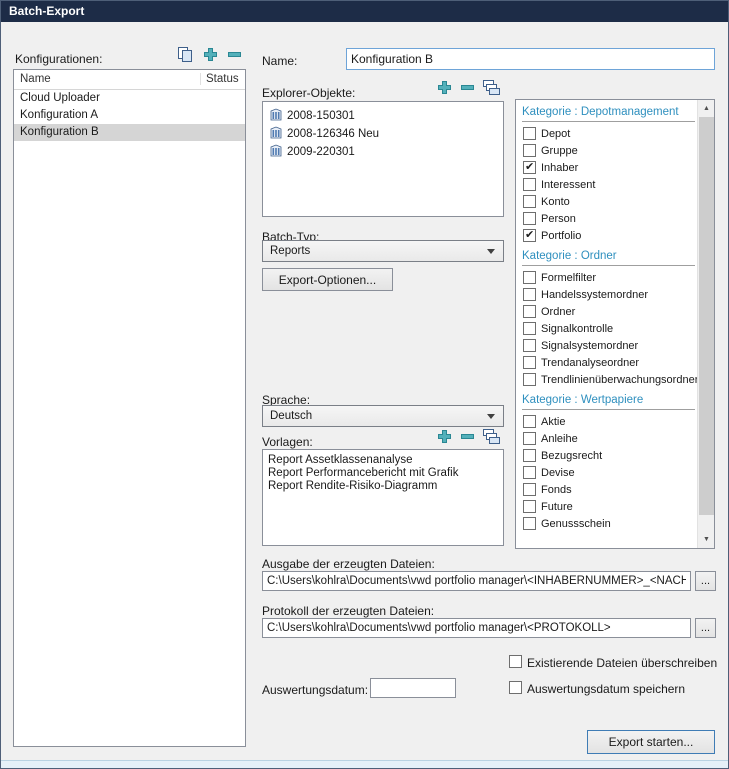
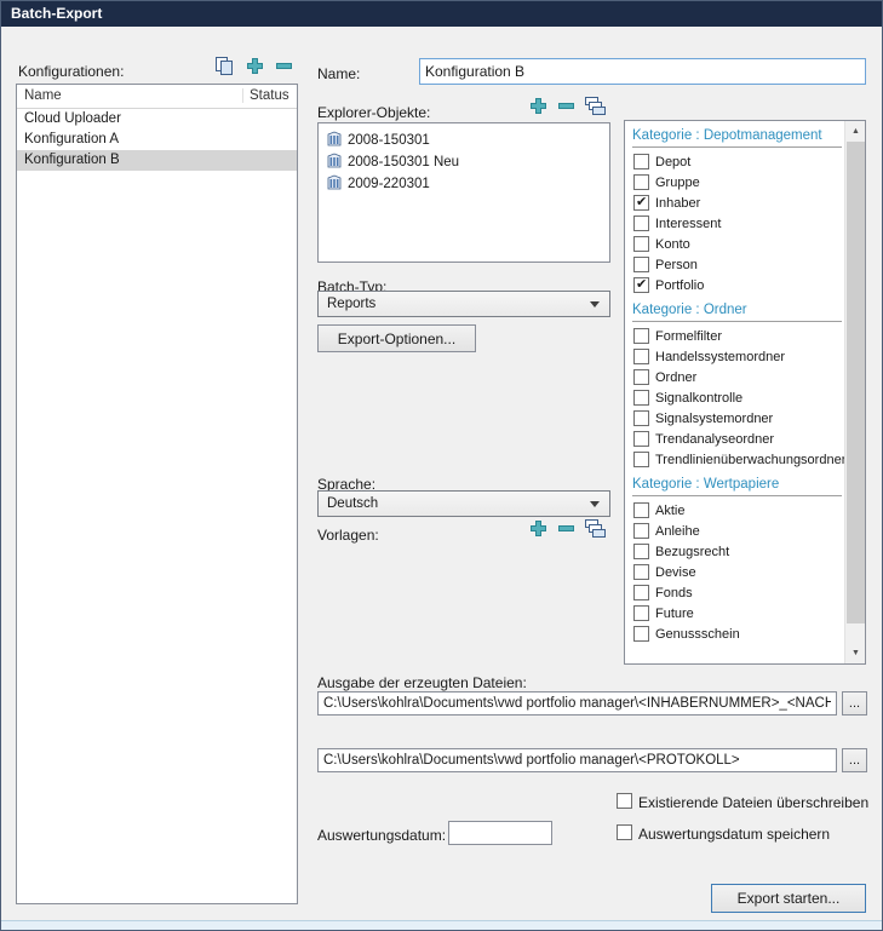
  Batch-Export
  Konfigurationen:
  Name
  Status
  Cloud Uploader
  Konfiguration A
  Konfiguration B
  Name:
  Konfiguration B
  Explorer-Objekte:
  2008-150301
- 2008-126346 Neu
+ 2008-150301 Neu
  2009-220301
  Batch-Typ:
  Reports
  Export-Optionen...
  Sprache:
  Deutsch
  Vorlagen:
- Report Assetklassenanalyse
- Report Performancebericht mit Grafik
- Report Rendite-Risiko-Diagramm
  Kategorie : Depotmanagement
  Depot
  Gruppe
  Inhaber
  Interessent
  Konto
  Person
  Portfolio
  Kategorie : Ordner
  Formelfilter
  Handelssystemordner
  Ordner
  Signalkontrolle
  Signalsystemordner
  Trendanalyseordner
  Trendlinienüberwachungsordne
  Kategorie : Wertpapiere
  Aktie
  Anleihe
  Bezugsrecht
  Devise
  Fonds
  Future
  Genussschein
  Ausgabe der erzeugten Dateien:
  C:\Users\kohlra\Documents\vwd portfolio manager\<INHABERNUMMER>_<NACH
  ...
- Protokoll der erzeugten Dateien:
  C:\Users\kohlra\Documents\vwd portfolio manager\<PROTOKOLL>
  ...
  Existierende Dateien überschreiben
  Auswertungsdatum:
  Auswertungsdatum speichern
  Export starten...
